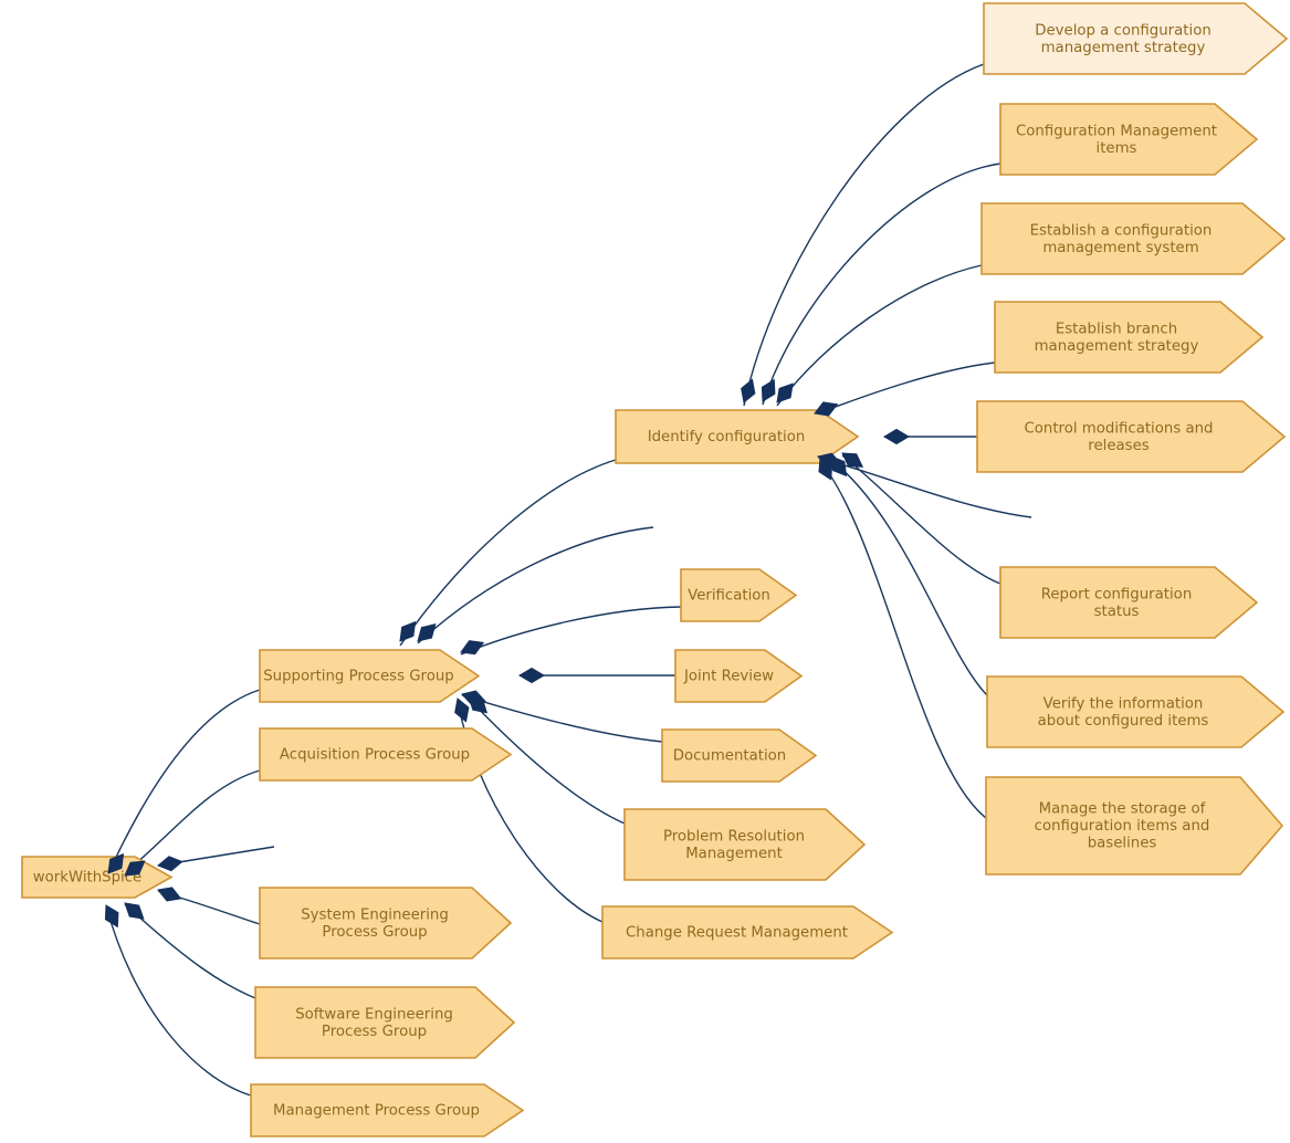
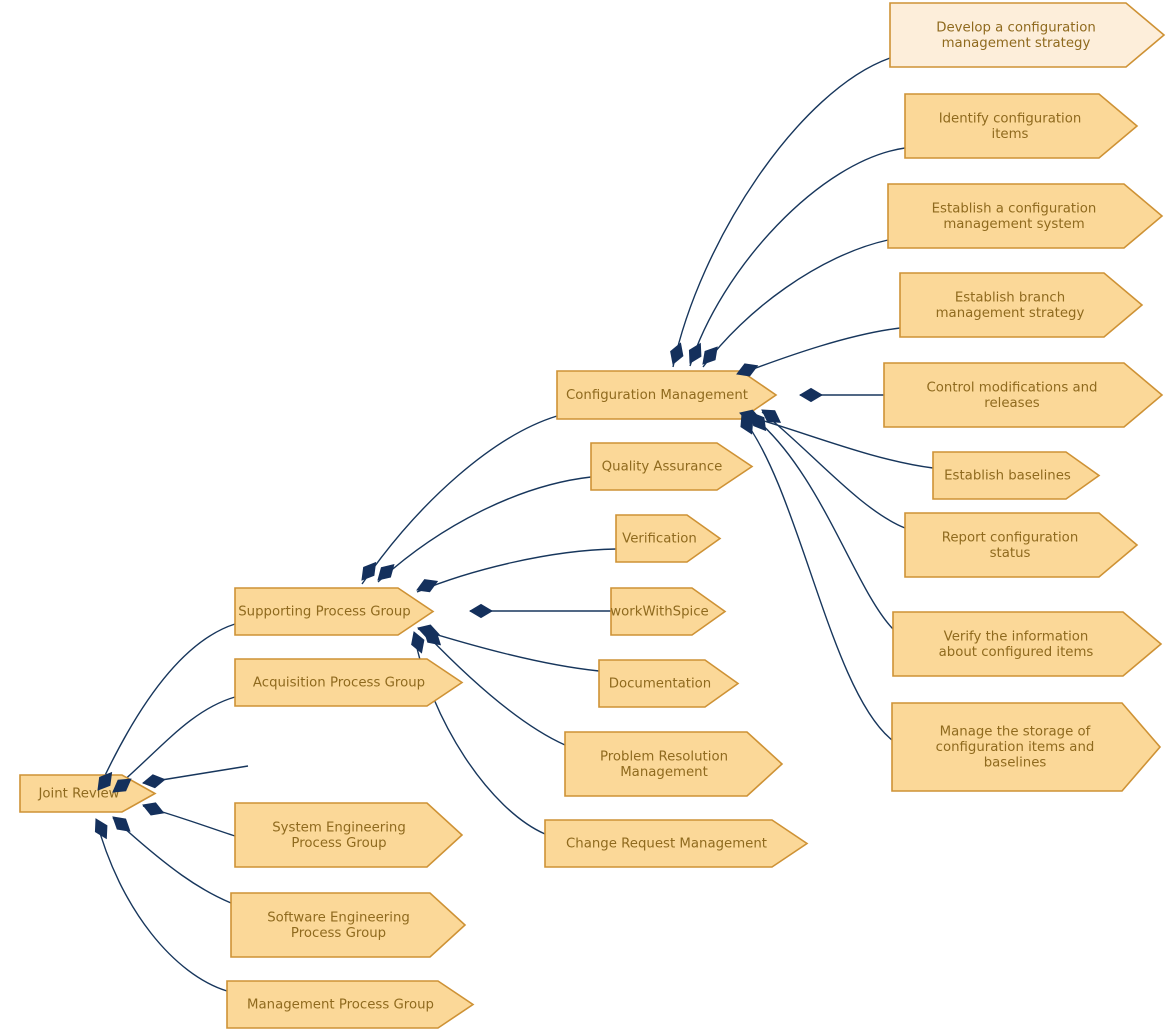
- workWithSpice
+ Joint Review
  Supporting Process Group
  Acquisition Process Group
  System Engineering
  Process Group
  Software Engineering
  Process Group
  Management Process Group
- Identify configuration
+ Configuration Management
+ Quality Assurance
  Verification
- Joint Review
+ workWithSpice
  Documentation
  Problem Resolution
  Management
  Change Request Management
  Develop a configuration
  management strategy
- Configuration Management
+ Identify configuration
  items
  Establish a configuration
  management system
  Establish branch
  management strategy
  Control modifications and
  releases
+ Establish baselines
  Report configuration
  status
  Verify the information
  about configured items
  Manage the storage of
  configuration items and
  baselines
